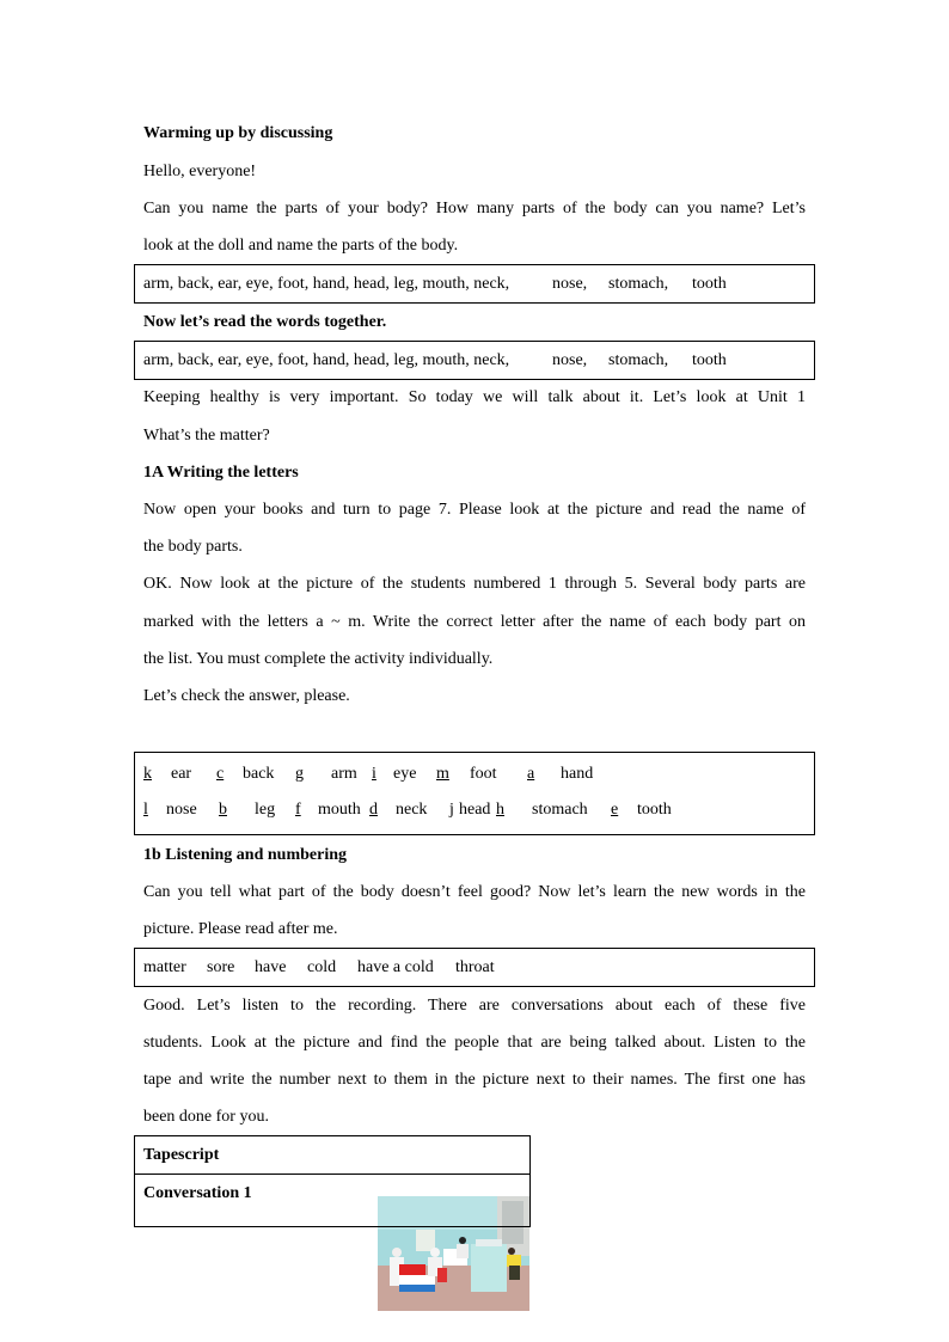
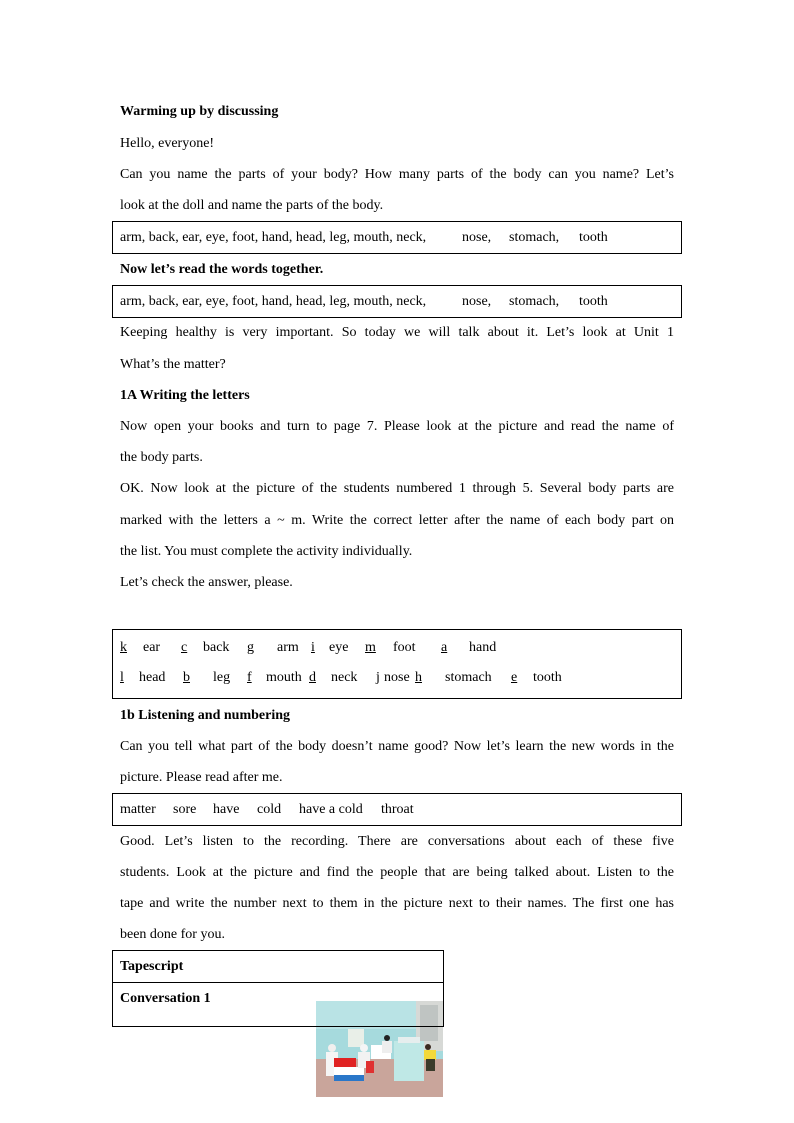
  Warming up by discussing
  Hello, everyone!
  Can you name the parts of your body? How many parts of the body can you name? Let’s
  look at the doll and name the parts of the body.
  arm, back, ear, eye, foot, hand, head, leg, mouth, neck,
  nose,
  stomach,
  tooth
  Now let’s read the words together.
  arm, back, ear, eye, foot, hand, head, leg, mouth, neck,
  nose,
  stomach,
  tooth
  Keeping healthy is very important. So today we will talk about it. Let’s look at Unit 1
  What’s the matter?
  1A Writing the letters
  Now open your books and turn to page 7. Please look at the picture and read the name of
  the body parts.
  OK. Now look at the picture of the students numbered 1 through 5. Several body parts are
  marked with the letters a ~ m. Write the correct letter after the name of each body part on
  the list. You must complete the activity individually.
  Let’s check the answer, please.
  k
  ear
  c
  back
  g
  arm
  i
  eye
  m
  foot
  a
  hand
  l
- nose
+ head
  b
  leg
  f
  mouth
  d
  neck
  j
- head
+ nose
  h
  stomach
  e
  tooth
  1b Listening and numbering
- Can you tell what part of the body doesn’t feel good? Now let’s learn the new words in the
+ Can you tell what part of the body doesn’t name good? Now let’s learn the new words in the
  picture. Please read after me.
  matter
  sore
  have
  cold
  have a cold
  throat
  Good. Let’s listen to the recording. There are conversations about each of these five
  students. Look at the picture and find the people that are being talked about. Listen to the
  tape and write the number next to them in the picture next to their names. The first one has
  been done for you.
  Tapescript
  Conversation 1
